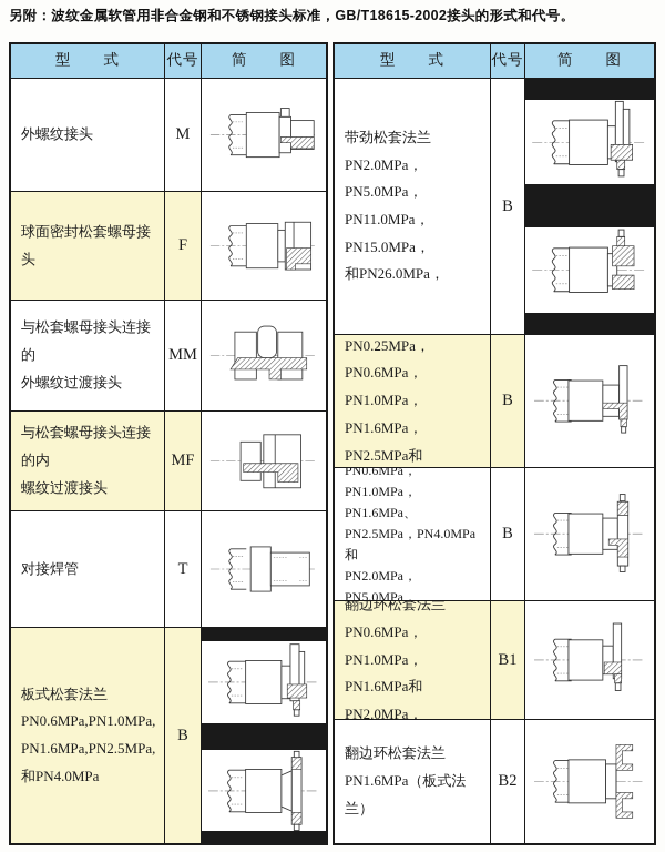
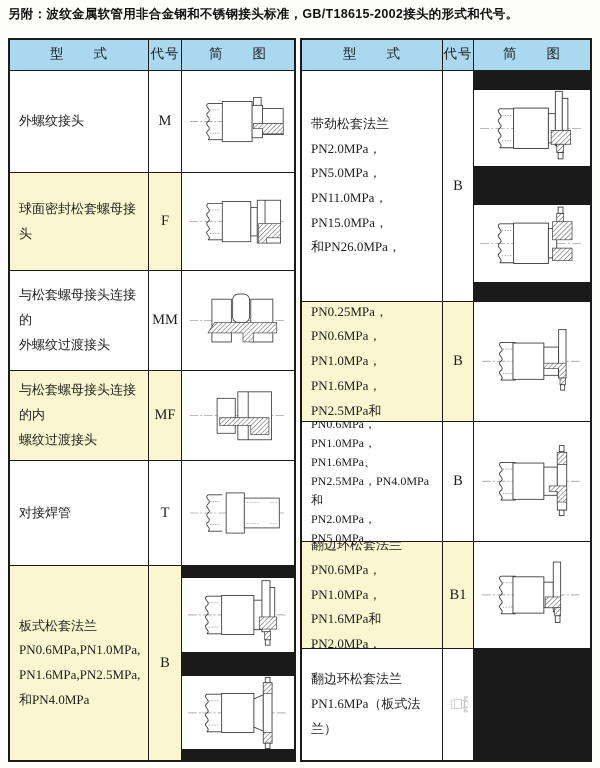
  另附：波纹金属软管用非合金钢和不锈钢接头标准，GB/T18615-2002接头的形式和代号。
  型 式
  代号
  简 图
  外螺纹接头
  M
  球面密封松套螺母接头
  F
  与松套螺母接头连接的
  外螺纹过渡接头
  MM
  与松套螺母接头连接的内
  螺纹过渡接头
  MF
  对接焊管
  T
  板式松套法兰
  PN0.6MPa,PN1.0MPa,
  PN1.6MPa,PN2.5MPa,
  和PN4.0MPa
  B
  型 式
  代号
  简 图
  带劲松套法兰
  PN2.0MPa，PN5.0MPa，
  PN11.0MPa，PN15.0MPa，
  和PN26.0MPa，
  B
  PN0.25MPa，PN0.6MPa，
  PN1.0MPa，PN1.6MPa，
  B
  PN1.0MPa，PN1.6MPa、
  PN2.5MPa，PN4.0MPa和
  PN2.0MPa，PN5.0MPa，
  B
  翻边环松套法兰
  PN0.6MPa，PN1.0MPa，
  PN1.6MPa和PN2.0MPa，
  B1
  翻边环松套法兰
  PN1.6MPa（板式法兰）
- B2
